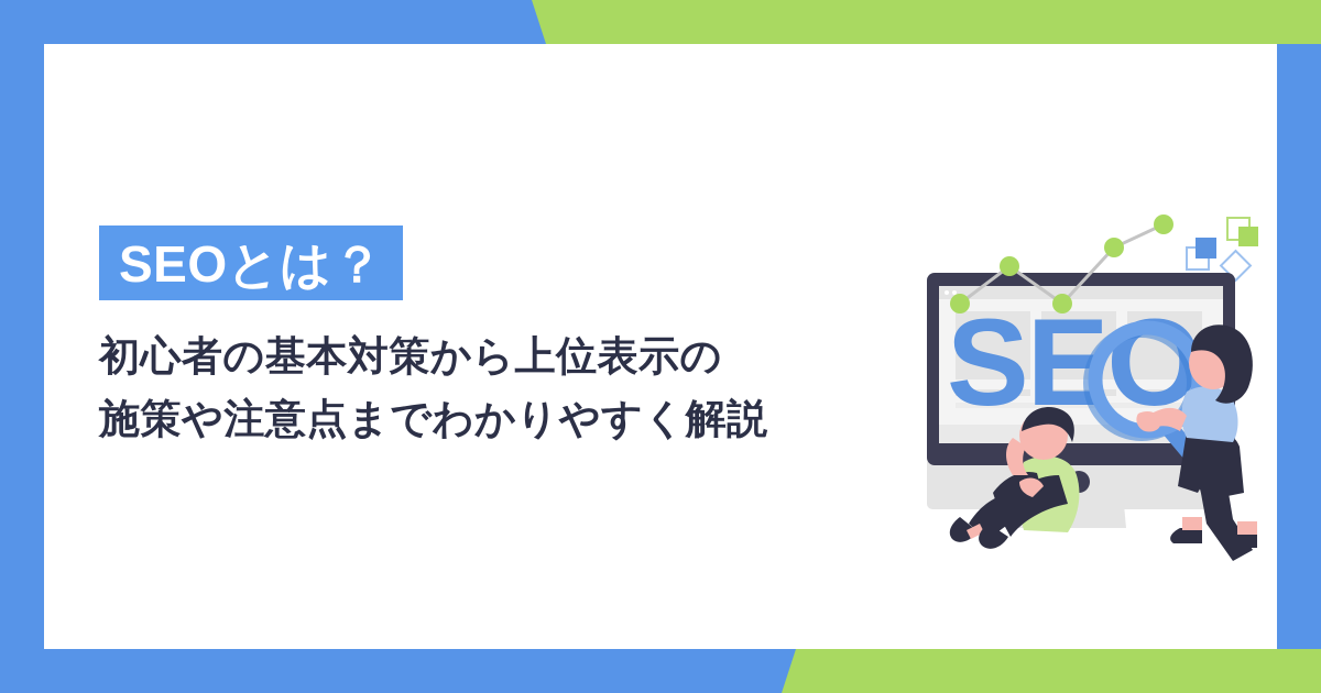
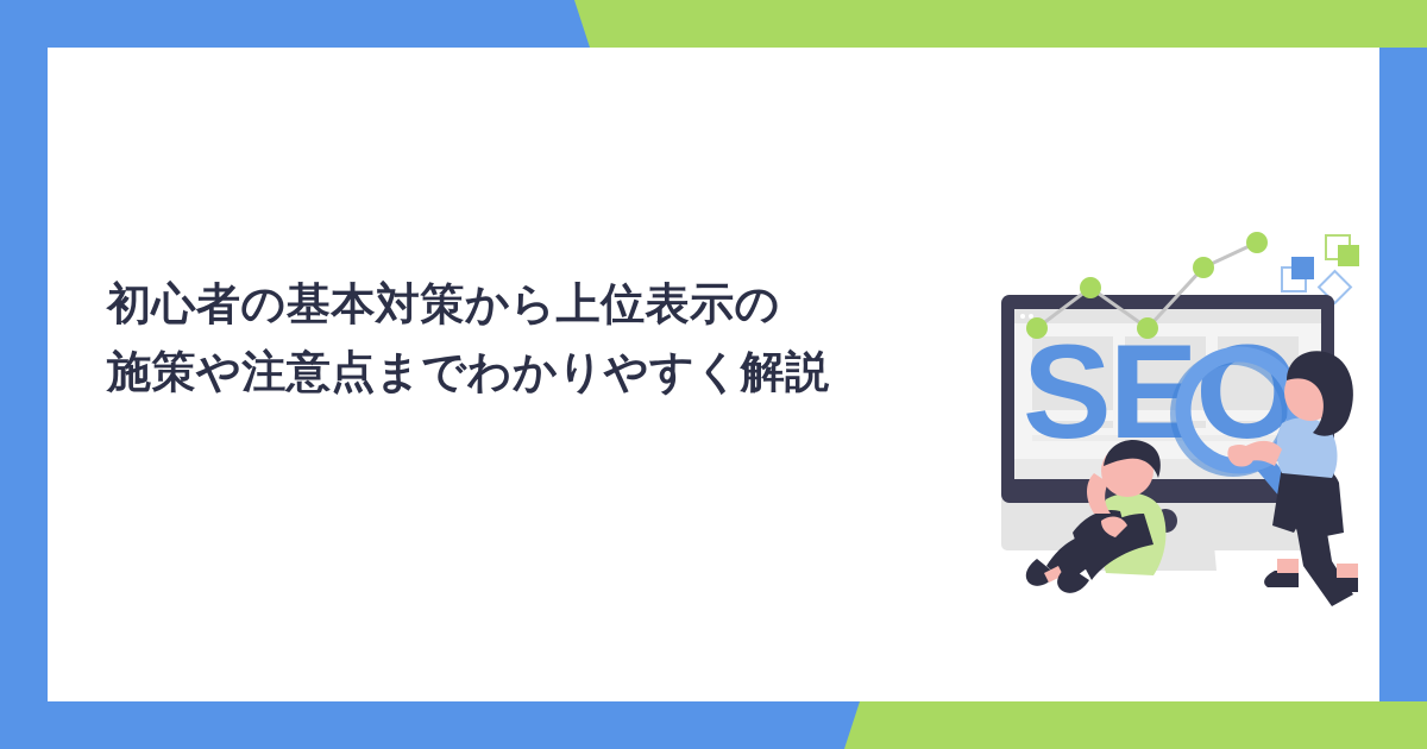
- SEOとは？
  初心者の基本対策から上位表示の
  施策や注意点までわかりやすく解説
  SEO
